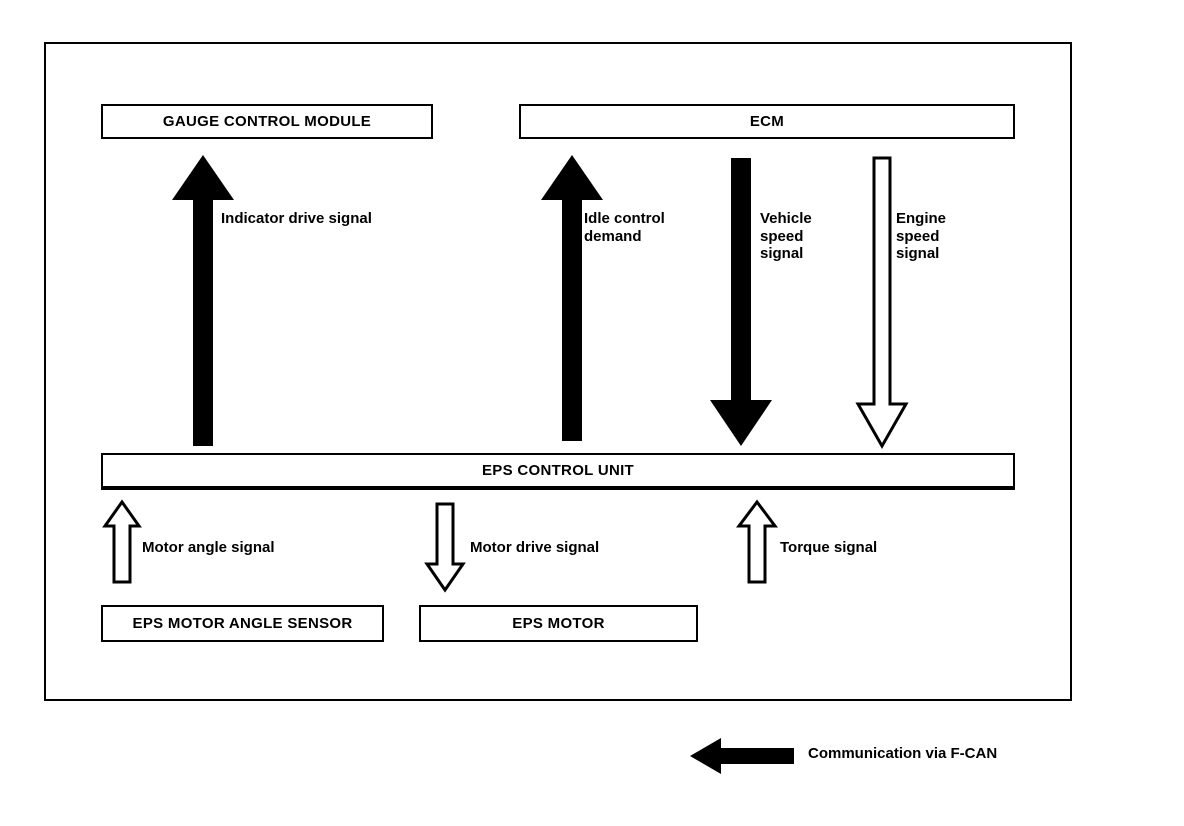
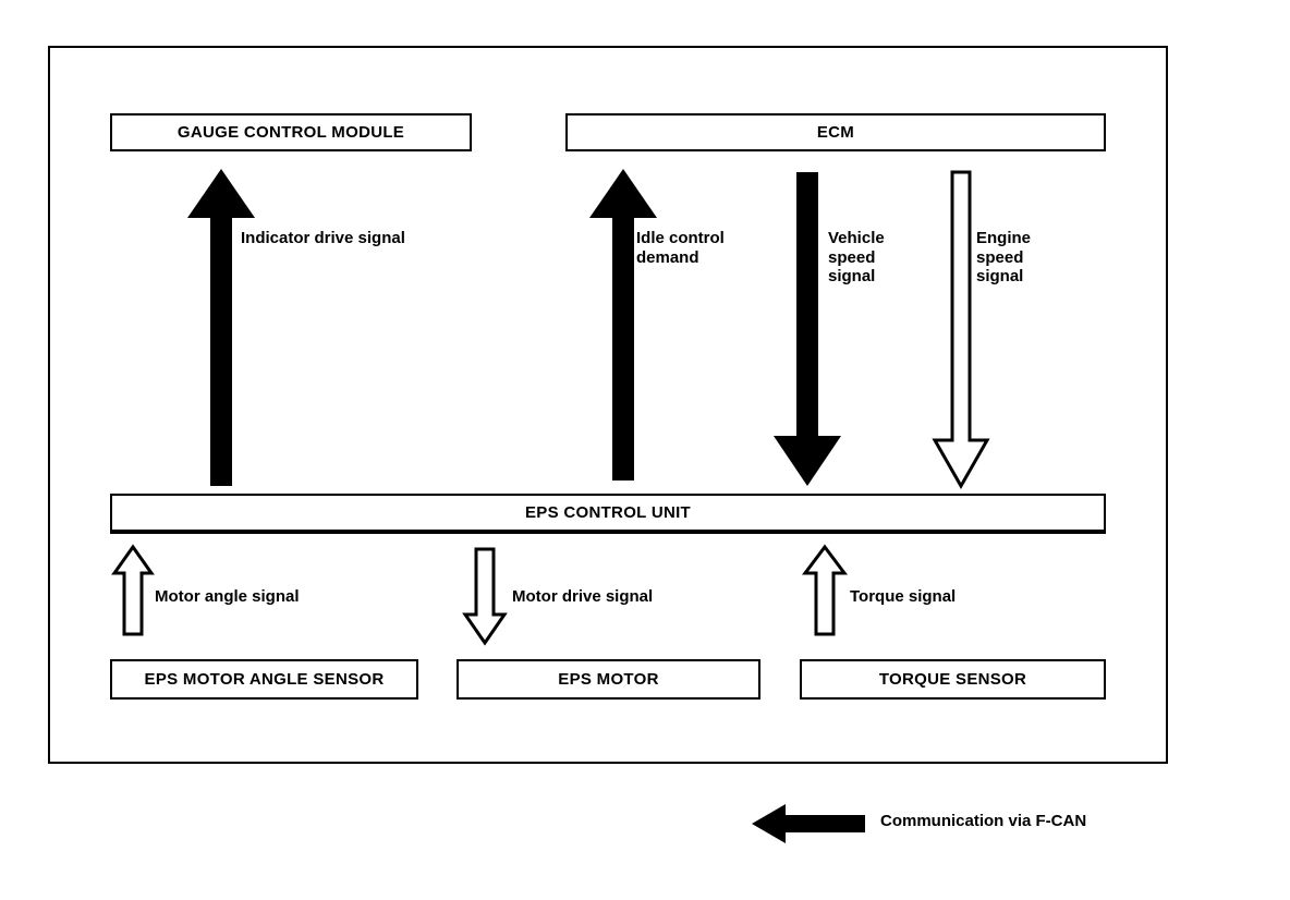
  GAUGE CONTROL MODULE
  ECM
  EPS CONTROL UNIT
  EPS MOTOR ANGLE SENSOR
  EPS MOTOR
+ TORQUE SENSOR
  Indicator drive signal
  Idle control
  demand
  Vehicle
  speed
  signal
  Engine
  speed
  signal
  Motor angle signal
  Motor drive signal
  Torque signal
  Communication via F-CAN
